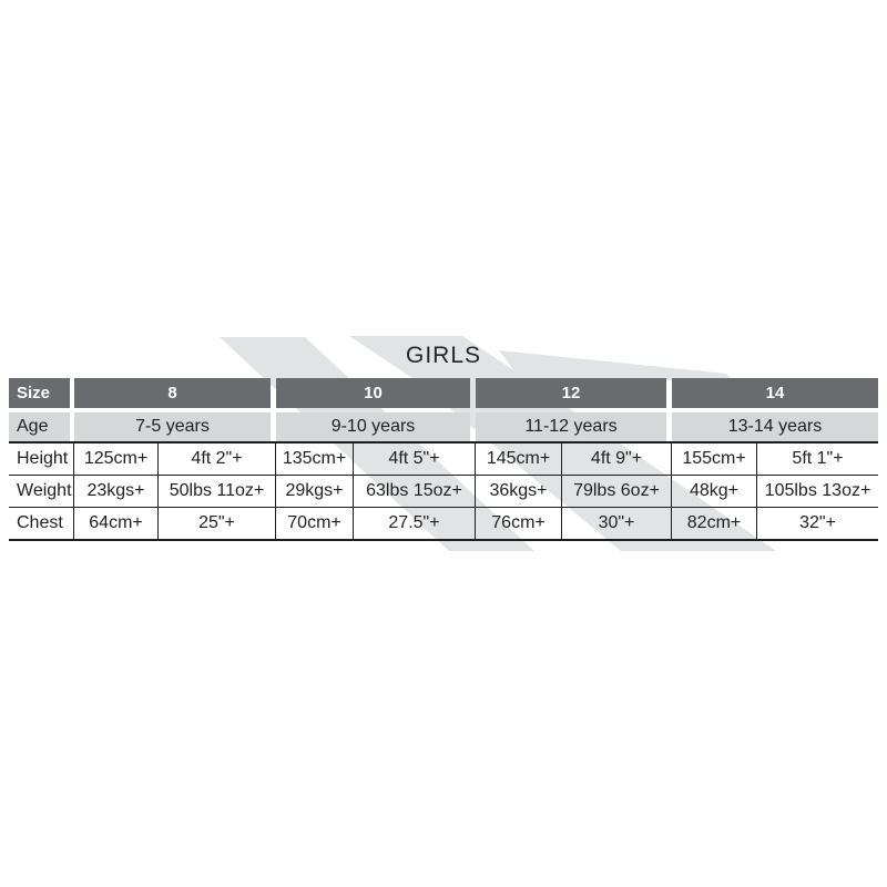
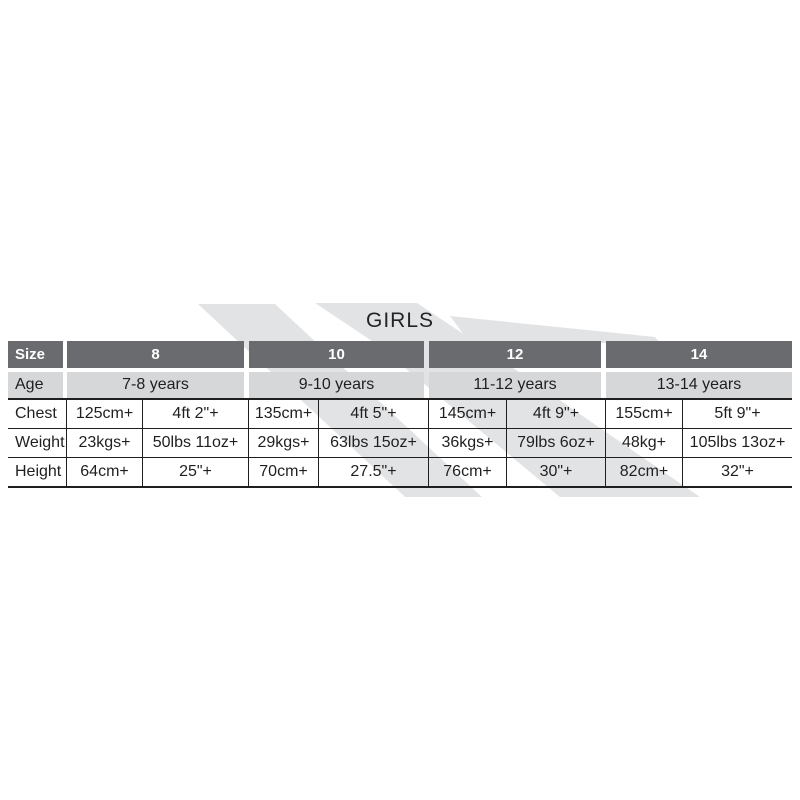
  GIRLS
  Size
  8
  10
  12
  14
  Age
- 7-5 years
+ 7-8 years
  9-10 years
  11-12 years
  13-14 years
- Height
+ Chest
  125cm+
  4ft 2"+
  135cm+
  4ft 5"+
  145cm+
  4ft 9"+
  155cm+
- 5ft 1"+
+ 5ft 9"+
  Weight
  23kgs+
  50lbs 11oz+
  29kgs+
  63lbs 15oz+
  36kgs+
  79lbs 6oz+
  48kg+
  105lbs 13oz+
- Chest
+ Height
  64cm+
  25"+
  70cm+
  27.5"+
  76cm+
  30"+
  82cm+
  32"+
